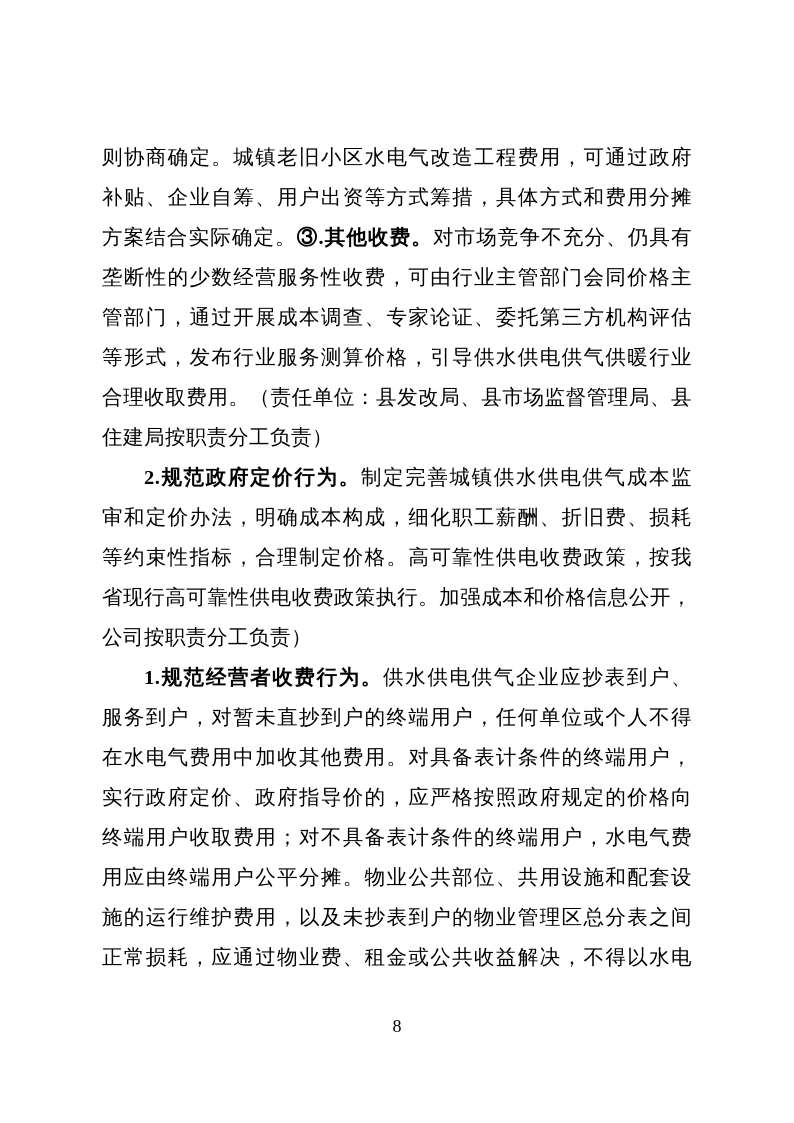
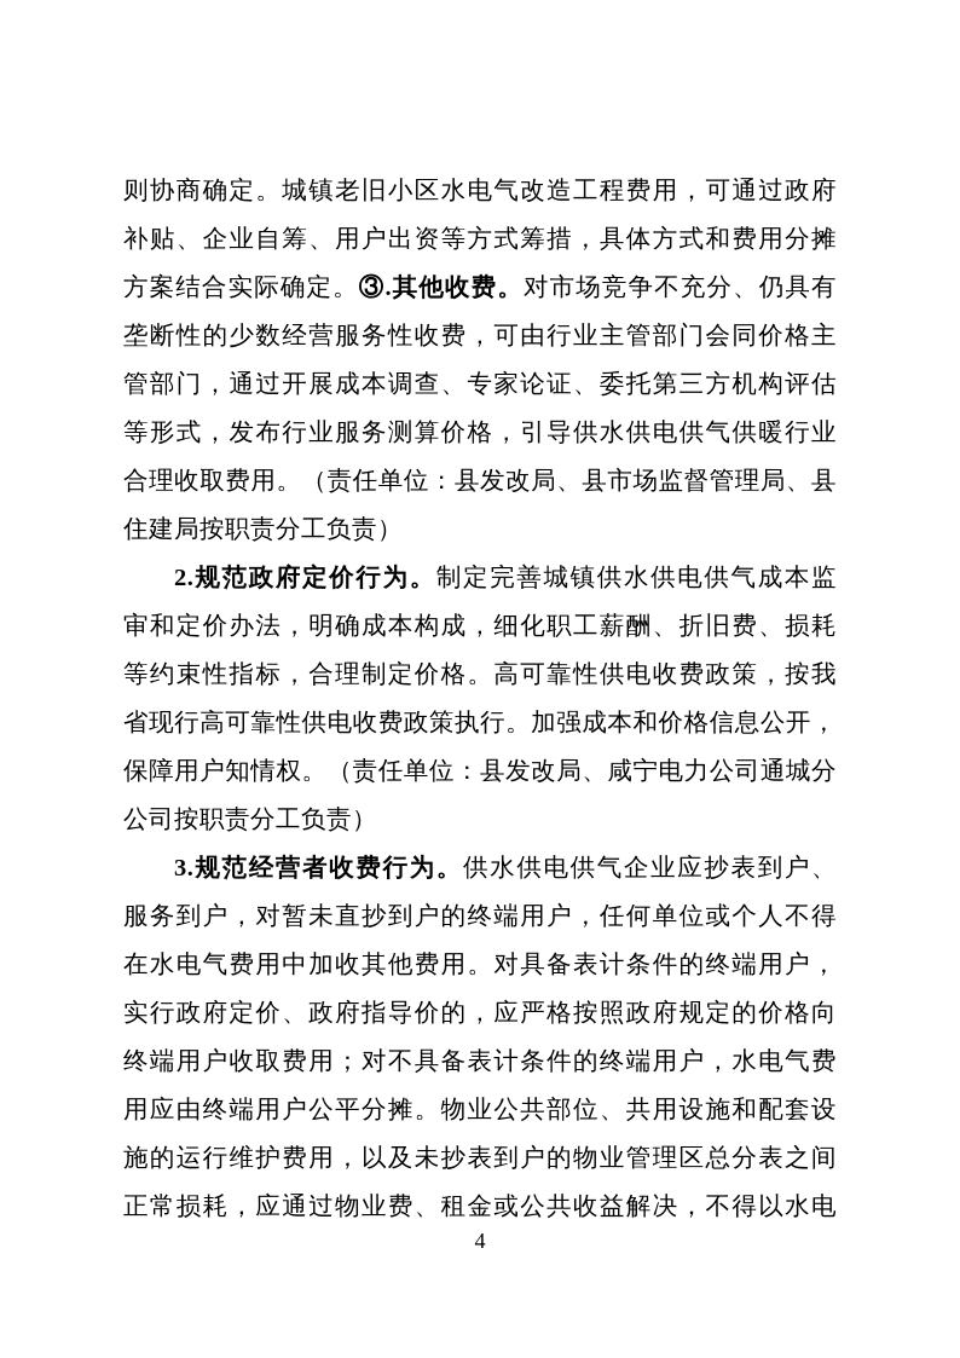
  则协商确定。城镇老旧小区水电气改造工程费用，可通过政府
  补贴、企业自筹、用户出资等方式筹措，具体方式和费用分摊
  方案结合实际确定。③.其他收费。对市场竞争不充分、仍具有
  垄断性的少数经营服务性收费，可由行业主管部门会同价格主
  管部门，通过开展成本调查、专家论证、委托第三方机构评估
  等形式，发布行业服务测算价格，引导供水供电供气供暖行业
  合理收取费用。（责任单位：县发改局、县市场监督管理局、县
  住建局按职责分工负责）
  2.规范政府定价行为。制定完善城镇供水供电供气成本监
  审和定价办法，明确成本构成，细化职工薪酬、折旧费、损耗
  等约束性指标，合理制定价格。高可靠性供电收费政策，按我
  省现行高可靠性供电收费政策执行。加强成本和价格信息公开，
+ 保障用户知情权。（责任单位：县发改局、咸宁电力公司通城分
  公司按职责分工负责）
- 1.规范经营者收费行为。供水供电供气企业应抄表到户、
+ 3.规范经营者收费行为。供水供电供气企业应抄表到户、
  服务到户，对暂未直抄到户的终端用户，任何单位或个人不得
  在水电气费用中加收其他费用。对具备表计条件的终端用户，
  实行政府定价、政府指导价的，应严格按照政府规定的价格向
  终端用户收取费用；对不具备表计条件的终端用户，水电气费
  用应由终端用户公平分摊。物业公共部位、共用设施和配套设
  施的运行维护费用，以及未抄表到户的物业管理区总分表之间
  正常损耗，应通过物业费、租金或公共收益解决，不得以水电
- 8
+ 4
